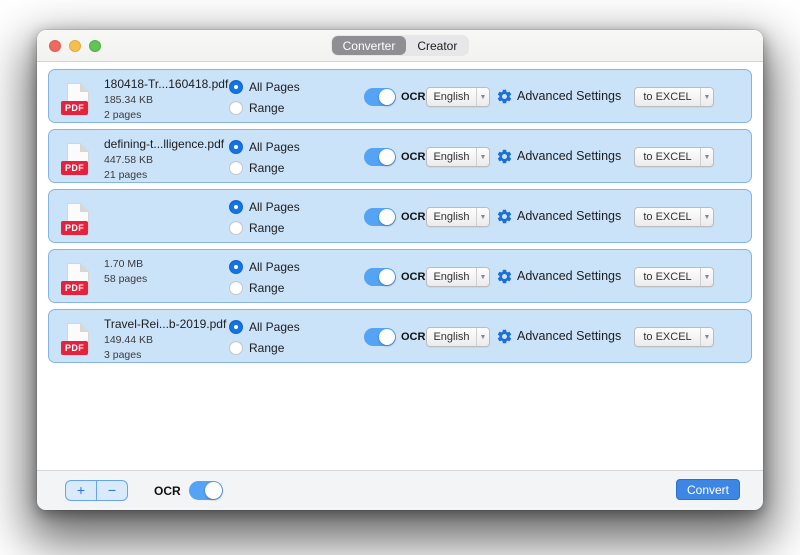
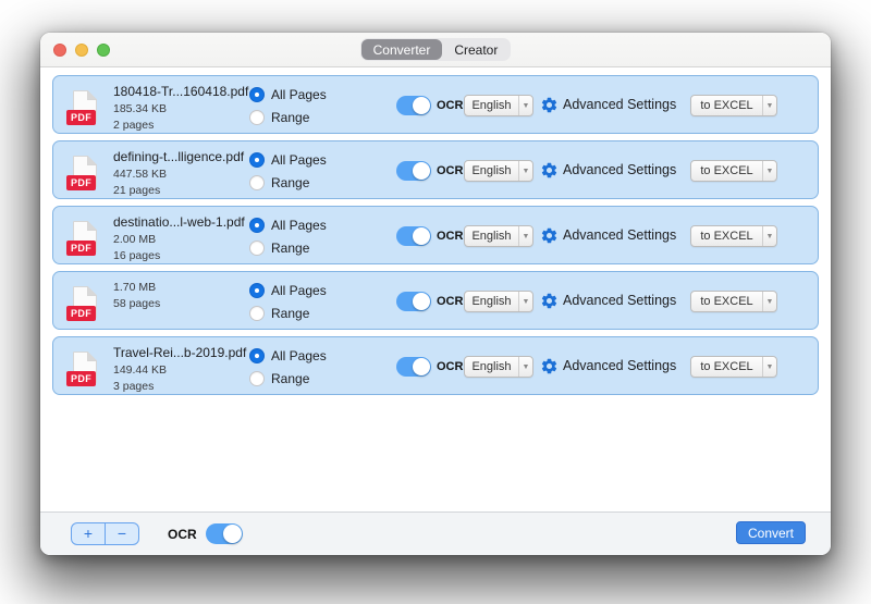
  Converter
  Creator
  PDF
  180418-Tr...160418.pdf
  185.34 KB
  2 pages
  All Pages
  Range
  OCR
  English
  Advanced Settings
  to EXCEL
  PDF
  defining-t...lligence.pdf
  447.58 KB
  21 pages
  All Pages
  Range
  OCR
  English
  Advanced Settings
  to EXCEL
  PDF
+ destinatio...l-web-1.pdf
+ 2.00 MB
+ 16 pages
  All Pages
  Range
  OCR
  English
  Advanced Settings
  to EXCEL
  PDF
  1.70 MB
  58 pages
  All Pages
  Range
  OCR
  English
  Advanced Settings
  to EXCEL
  PDF
  Travel-Rei...b-2019.pdf
  149.44 KB
  3 pages
  All Pages
  Range
  OCR
  English
  Advanced Settings
  to EXCEL
  +
  −
  OCR
  Convert
